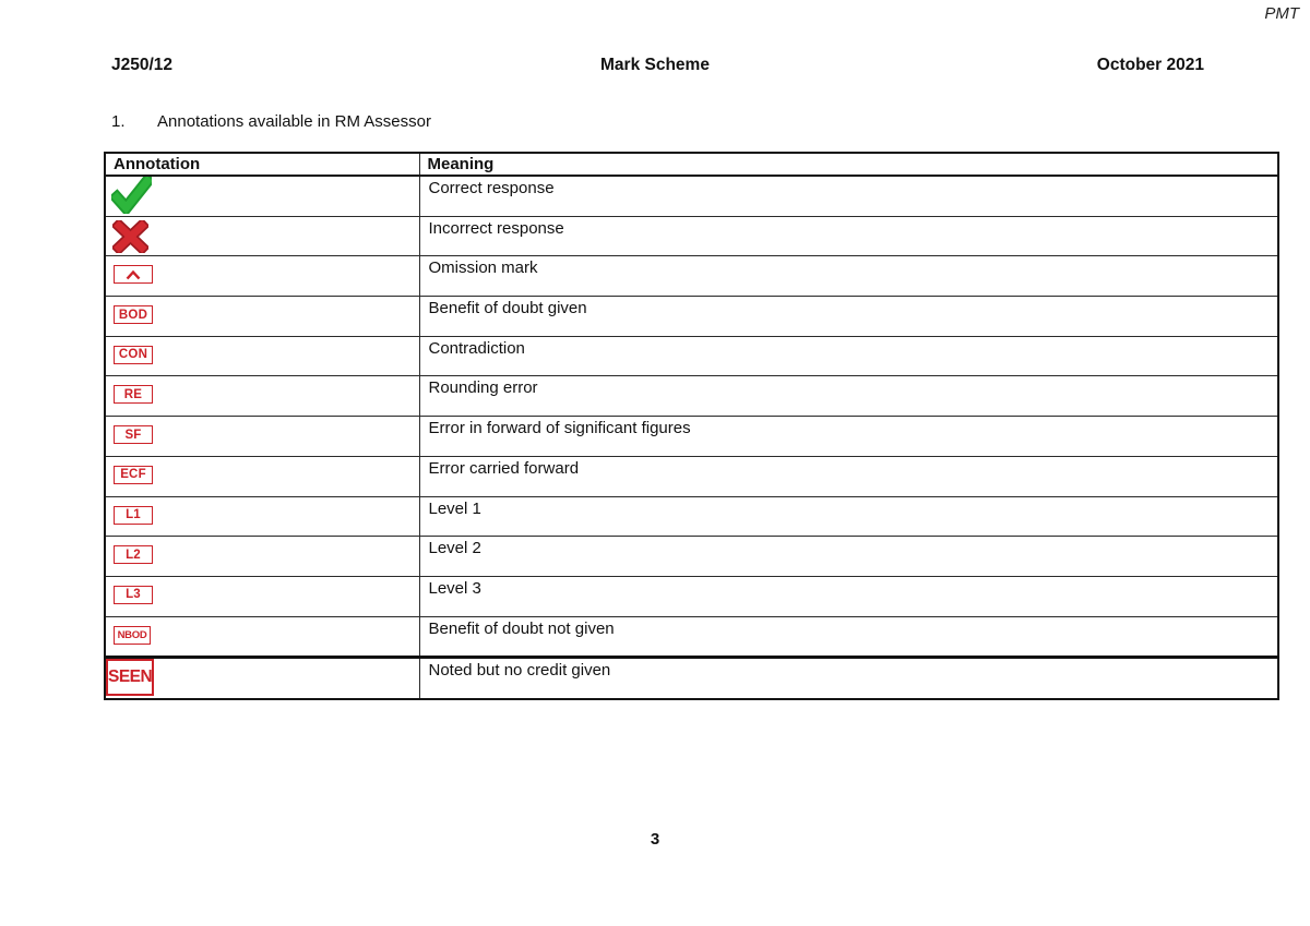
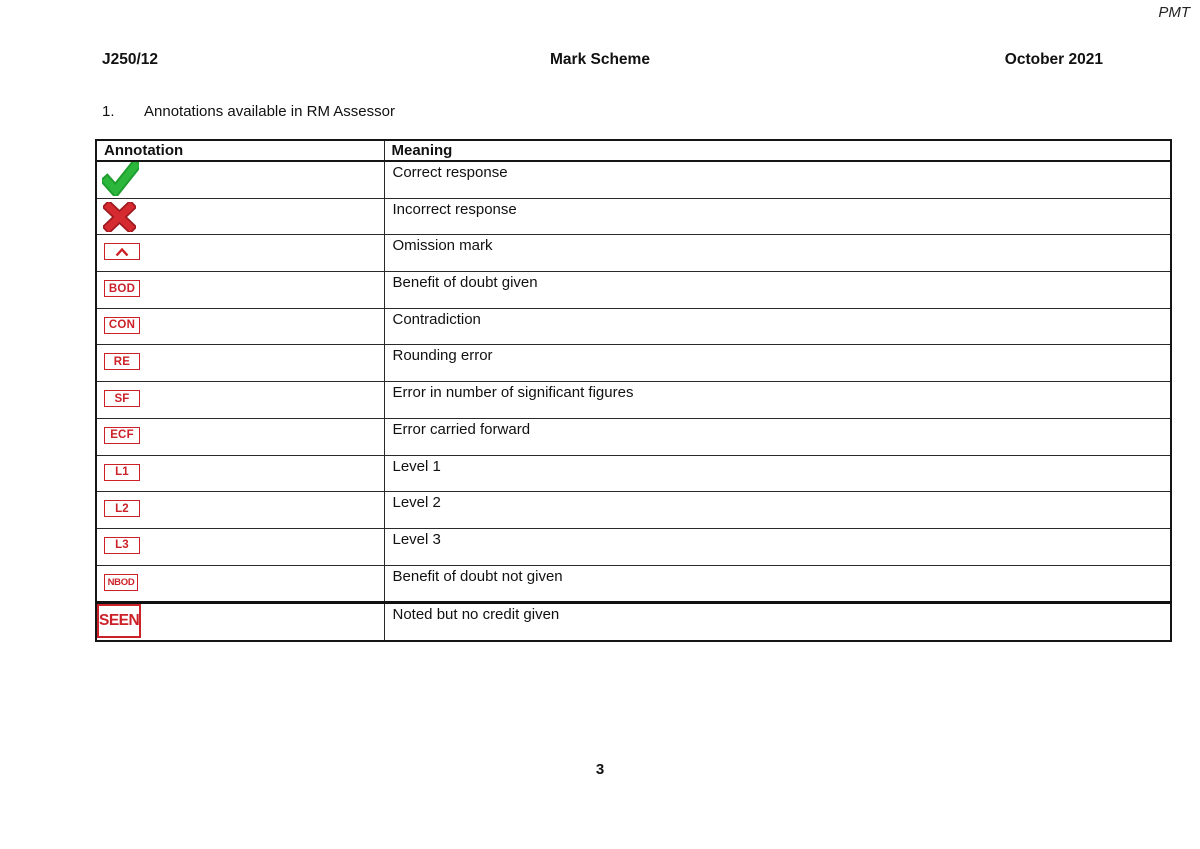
  PMT
  J250/12
  Mark Scheme
  October 2021
  1. Annotations available in RM Assessor
  Annotation	Meaning
  	Correct response
  	Incorrect response
  	Omission mark
  BOD	Benefit of doubt given
  CON	Contradiction
  RE	Rounding error
- SF	Error in forward of significant figures
+ SF	Error in number of significant figures
  ECF	Error carried forward
  L1	Level 1
  L2	Level 2
  L3	Level 3
  NBOD	Benefit of doubt not given
  SEEN	Noted but no credit given
  3
